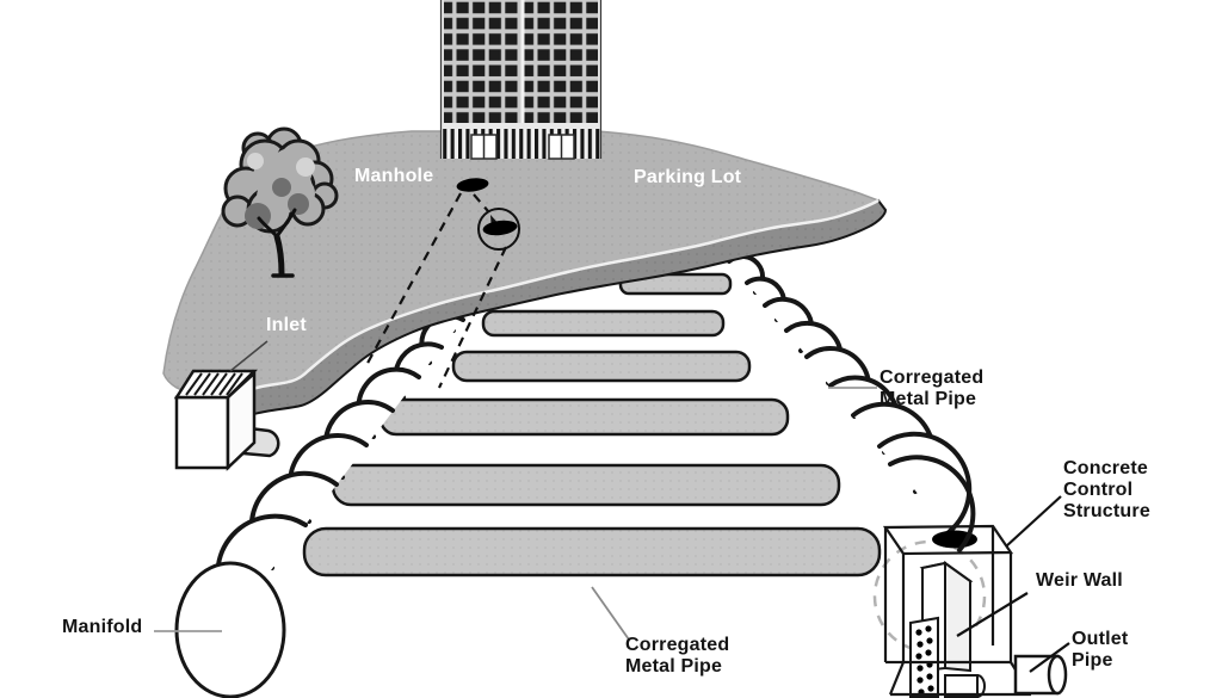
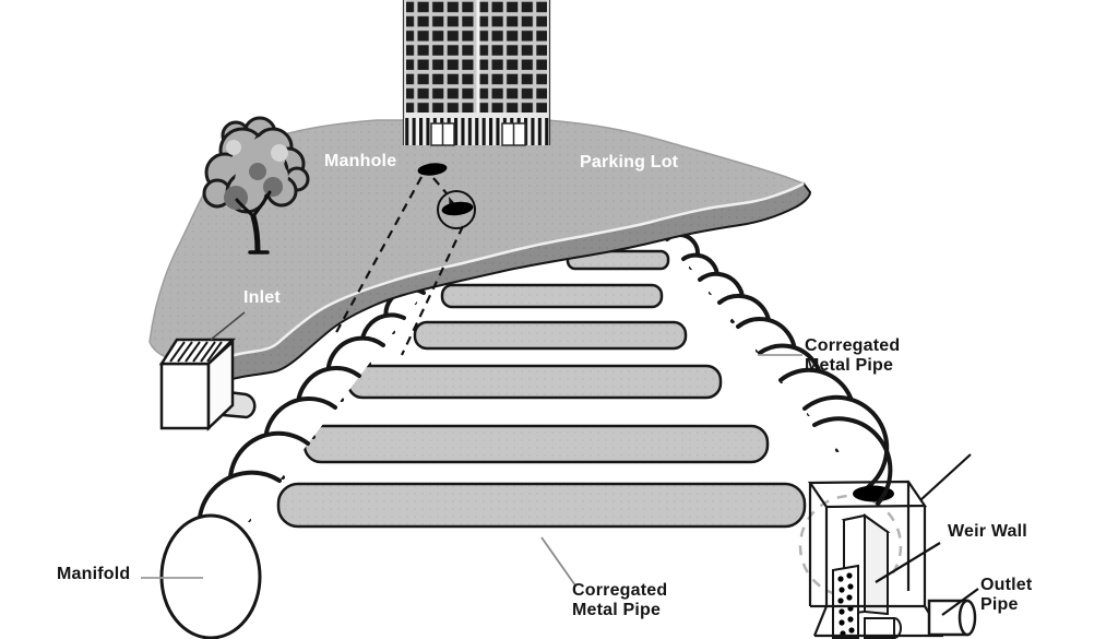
  Manhole
  Parking Lot
  Inlet
  Corregated
  Metal Pipe
- Concrete
- Control
- Structure
  Weir Wall
  Outlet
  Pipe
  Manifold
  Corregated
  Metal Pipe
